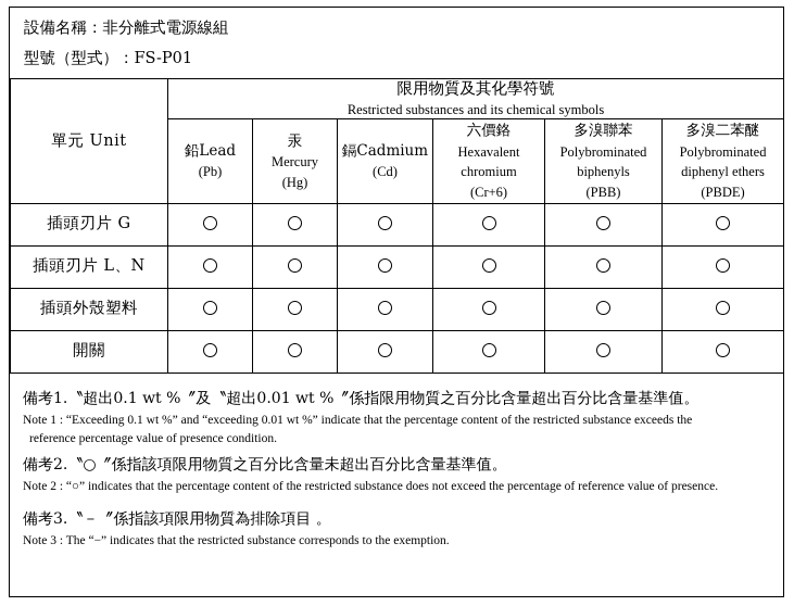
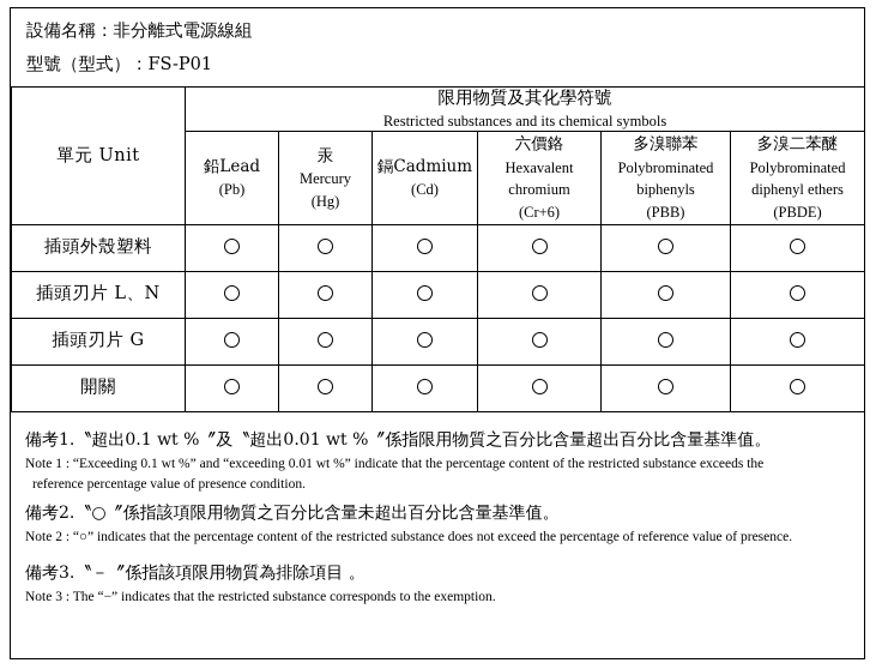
  設備名稱：非分離式電源線組
  型號（型式）：FS-P01
  單元 Unit	限用物質及其化學符號 Restricted substances and its chemical symbols
  鉛Lead (Pb)	汞 Mercury (Hg)	鎘Cadmium (Cd)	六價鉻 Hexavalent chromium (Cr+6)	多溴聯苯 Polybrominated biphenyls (PBB)	多溴二苯醚 Polybrominated diphenyl ethers (PBDE)
- 插頭刃片 G
+ 插頭外殼塑料
  插頭刃片 L、N
- 插頭外殼塑料
+ 插頭刃片 G
  開關
  備考1.〝超出0.1 wt %〞及〝超出0.01 wt %〞係指限用物質之百分比含量超出百分比含量基準值。
  Note 1 : “Exceeding 0.1 wt %” and “exceeding 0.01 wt %” indicate that the percentage content of the restricted substance exceeds the
  reference percentage value of presence condition.
  備考2.〝○〞係指該項限用物質之百分比含量未超出百分比含量基準值。
  Note 2 : “○” indicates that the percentage content of the restricted substance does not exceed the percentage of reference value of presence.
  備考3.〝－〞係指該項限用物質為排除項目 。
  Note 3 : The “−” indicates that the restricted substance corresponds to the exemption.
